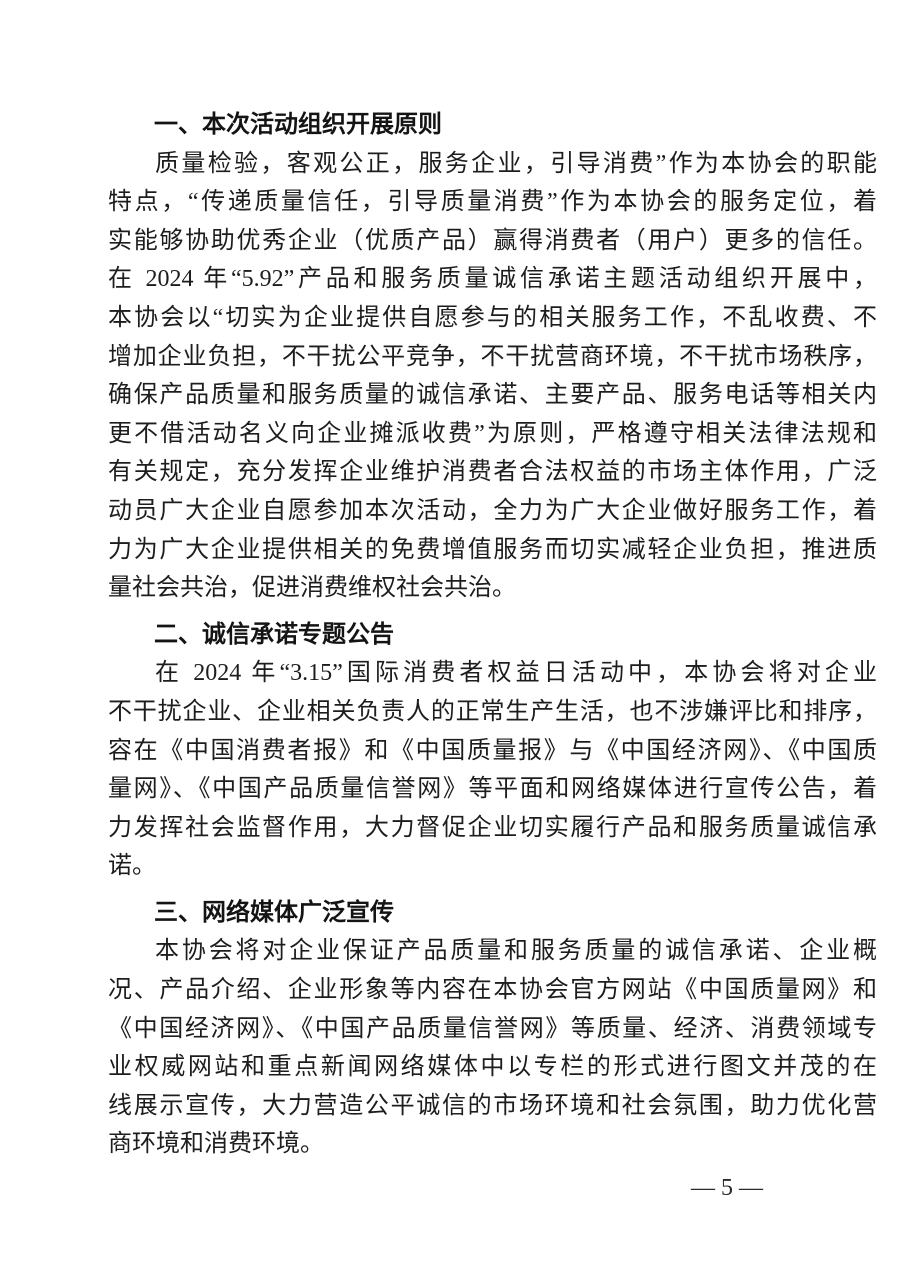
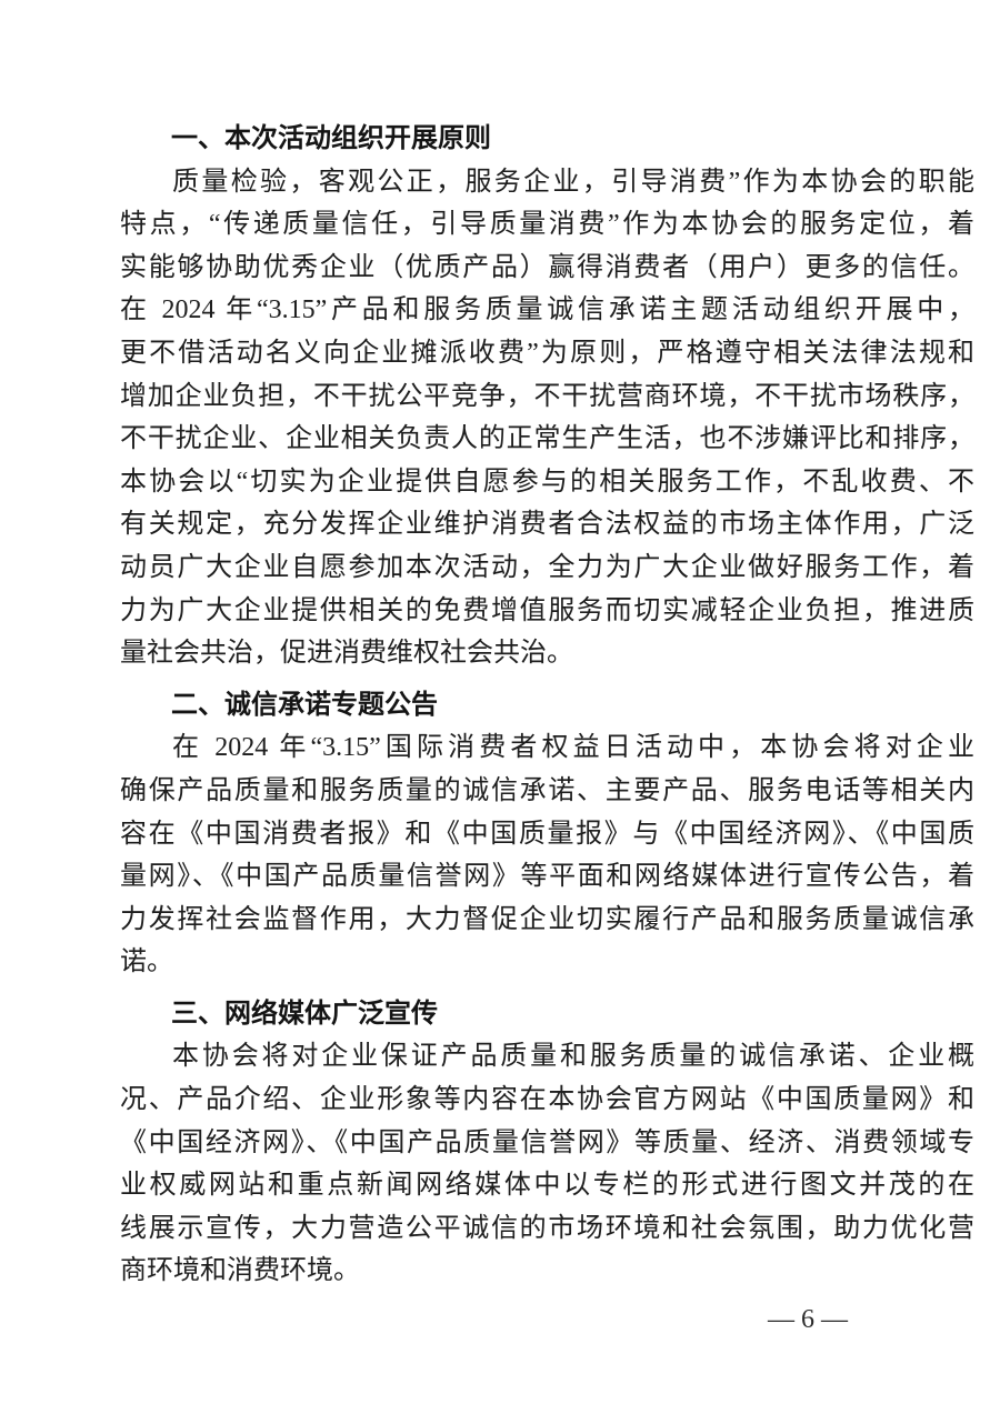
  一、本次活动组织开展原则
  质量检验，客观公正，服务企业，引导消费”作为本协会的职能
  特点，“传递质量信任，引导质量消费”作为本协会的服务定位，着
  实能够协助优秀企业（优质产品）赢得消费者（用户）更多的信任。
- 在 2024 年“5.92”产品和服务质量诚信承诺主题活动组织开展中，
+ 在 2024 年“3.15”产品和服务质量诚信承诺主题活动组织开展中，
- 本协会以“切实为企业提供自愿参与的相关服务工作，不乱收费、不
+ 更不借活动名义向企业摊派收费”为原则，严格遵守相关法律法规和
  增加企业负担，不干扰公平竞争，不干扰营商环境，不干扰市场秩序，
- 确保产品质量和服务质量的诚信承诺、主要产品、服务电话等相关内
+ 不干扰企业、企业相关负责人的正常生产生活，也不涉嫌评比和排序，
- 更不借活动名义向企业摊派收费”为原则，严格遵守相关法律法规和
+ 本协会以“切实为企业提供自愿参与的相关服务工作，不乱收费、不
  有关规定，充分发挥企业维护消费者合法权益的市场主体作用，广泛
  动员广大企业自愿参加本次活动，全力为广大企业做好服务工作，着
  力为广大企业提供相关的免费增值服务而切实减轻企业负担，推进质
  量社会共治，促进消费维权社会共治。
  二、诚信承诺专题公告
  在 2024 年“3.15”国际消费者权益日活动中，本协会将对企业
- 不干扰企业、企业相关负责人的正常生产生活，也不涉嫌评比和排序，
+ 确保产品质量和服务质量的诚信承诺、主要产品、服务电话等相关内
  容在《中国消费者报》和《中国质量报》与《中国经济网》、《中国质
  量网》、《中国产品质量信誉网》等平面和网络媒体进行宣传公告，着
  力发挥社会监督作用，大力督促企业切实履行产品和服务质量诚信承
  诺。
  三、网络媒体广泛宣传
  本协会将对企业保证产品质量和服务质量的诚信承诺、企业概
  况、产品介绍、企业形象等内容在本协会官方网站《中国质量网》和
  《中国经济网》、《中国产品质量信誉网》等质量、经济、消费领域专
  业权威网站和重点新闻网络媒体中以专栏的形式进行图文并茂的在
  线展示宣传，大力营造公平诚信的市场环境和社会氛围，助力优化营
  商环境和消费环境。
- — 5 —
+ — 6 —
